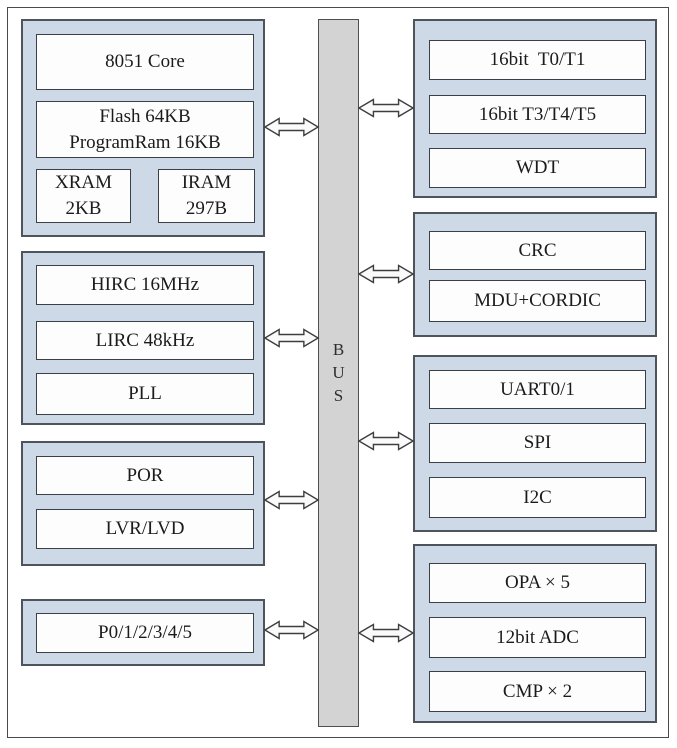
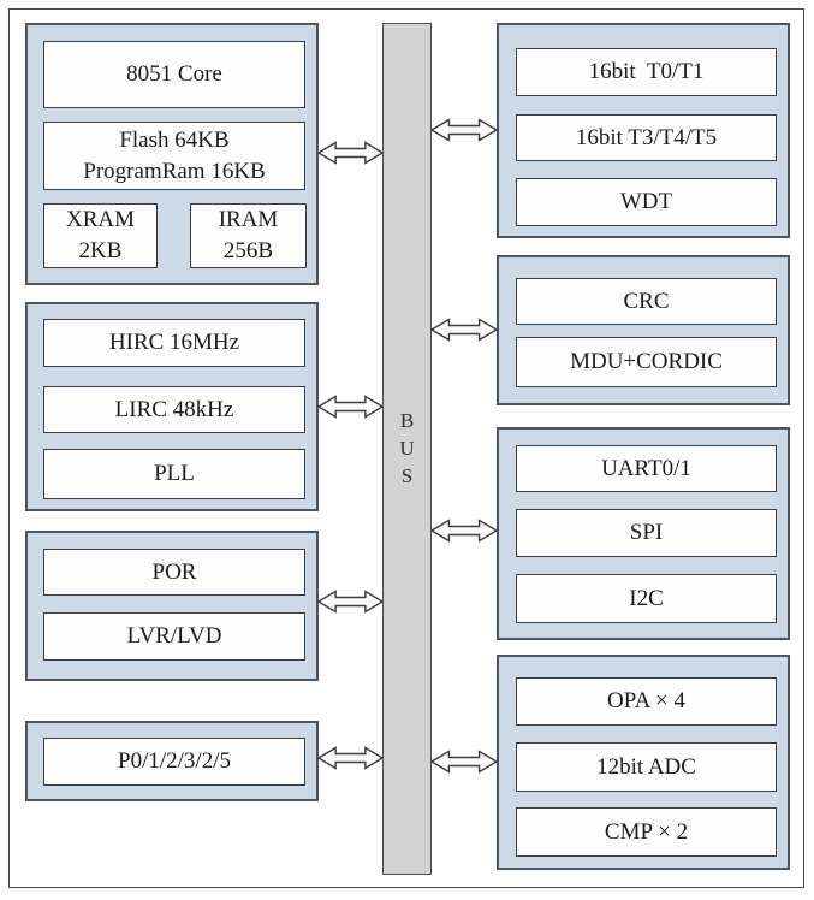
  B
  U
  S
  8051 Core
  Flash 64KB
  ProgramRam 16KB
  XRAM
  2KB
  IRAM
- 297B
+ 256B
  HIRC 16MHz
  LIRC 48kHz
  PLL
  POR
  LVR/LVD
- P0/1/2/3/4/5
+ P0/1/2/3/2/5
  16bit T0/T1
  16bit T3/T4/T5
  WDT
  CRC
  MDU+CORDIC
  UART0/1
  SPI
  I2C
- OPA × 5
+ OPA × 4
  12bit ADC
  CMP × 2
